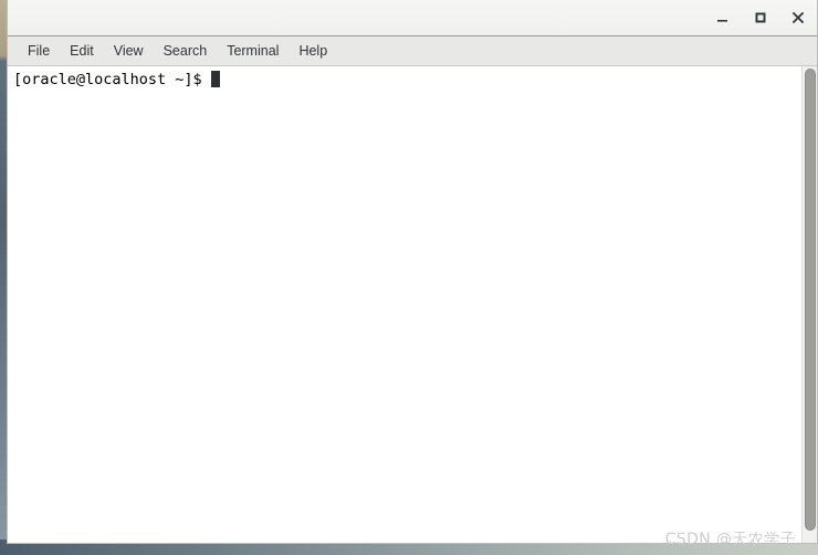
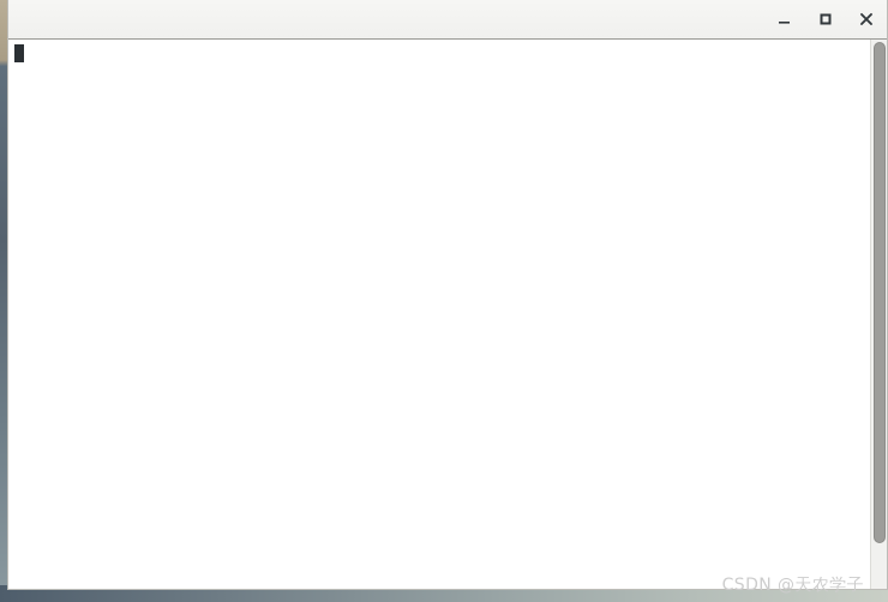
- File
- Edit
- View
- Search
- Terminal
- Help
- [oracle@localhost ~]$
  CSDN @天农学子
